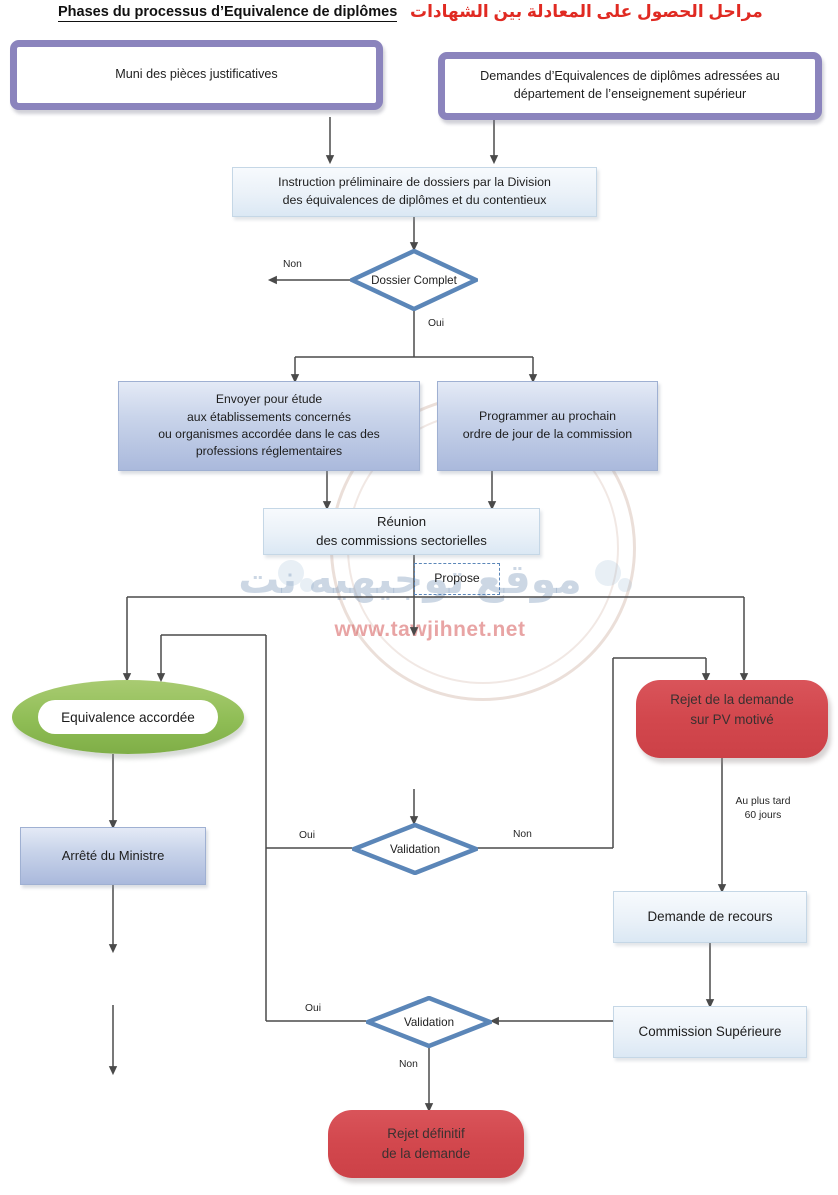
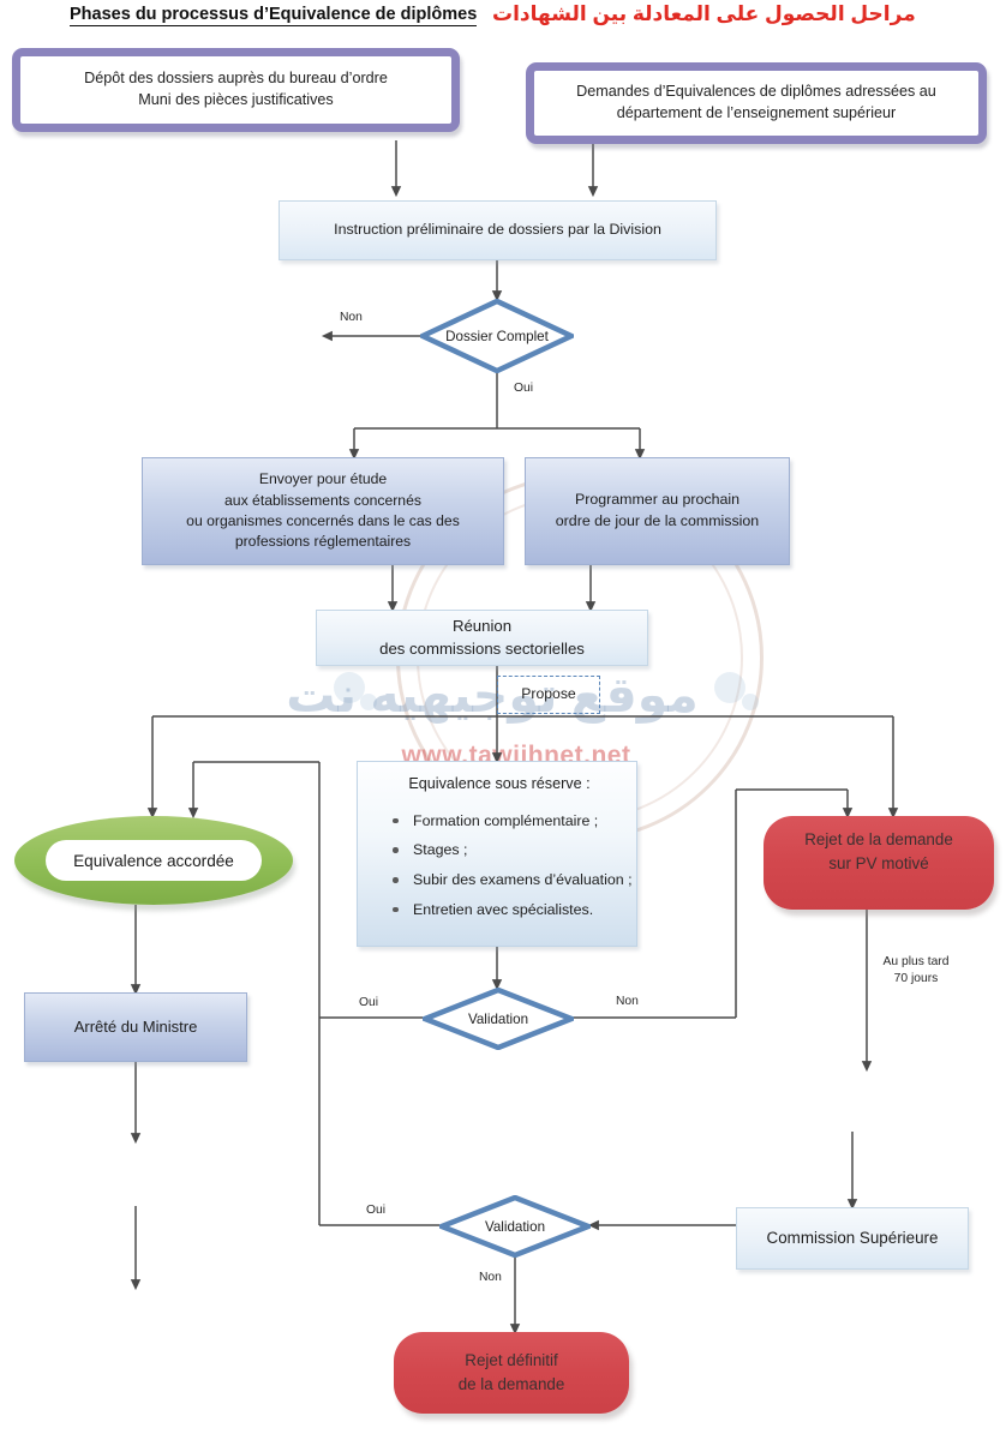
  موقع توجيهيه نت
  www.tawjihnet.net
  Phases du processus d’Equivalence de diplômes
  مراحل الحصول على المعادلة بين الشهادات
+ Dépôt des dossiers auprès du bureau d’ordre
  Muni des pièces justificatives
  Demandes d’Equivalences de diplômes adressées au
  département de l’enseignement supérieur
  Instruction préliminaire de dossiers par la Division
- des équivalences de diplômes et du contentieux
  Dossier Complet
  Envoyer pour étude
  aux établissements concernés
- ou organismes accordée dans le cas des
+ ou organismes concernés dans le cas des
  professions réglementaires
  Programmer au prochain
  ordre de jour de la commission
  Réunion
  des commissions sectorielles
  Propose
+ Equivalence sous réserve :
+ Formation complémentaire ;
+ Stages ;
+ Subir des examens d’évaluation ;
+ Entretien avec spécialistes.
  Equivalence accordée
  Rejet de la demande
  sur PV motivé
  Validation
  Validation
  Arrêté du Ministre
- Demande de recours
  Commission Supérieure
  Rejet définitif
  de la demande
  Non
  Oui
  Oui
  Non
  Oui
  Non
  Au plus tard
- 60 jours
+ 70 jours
